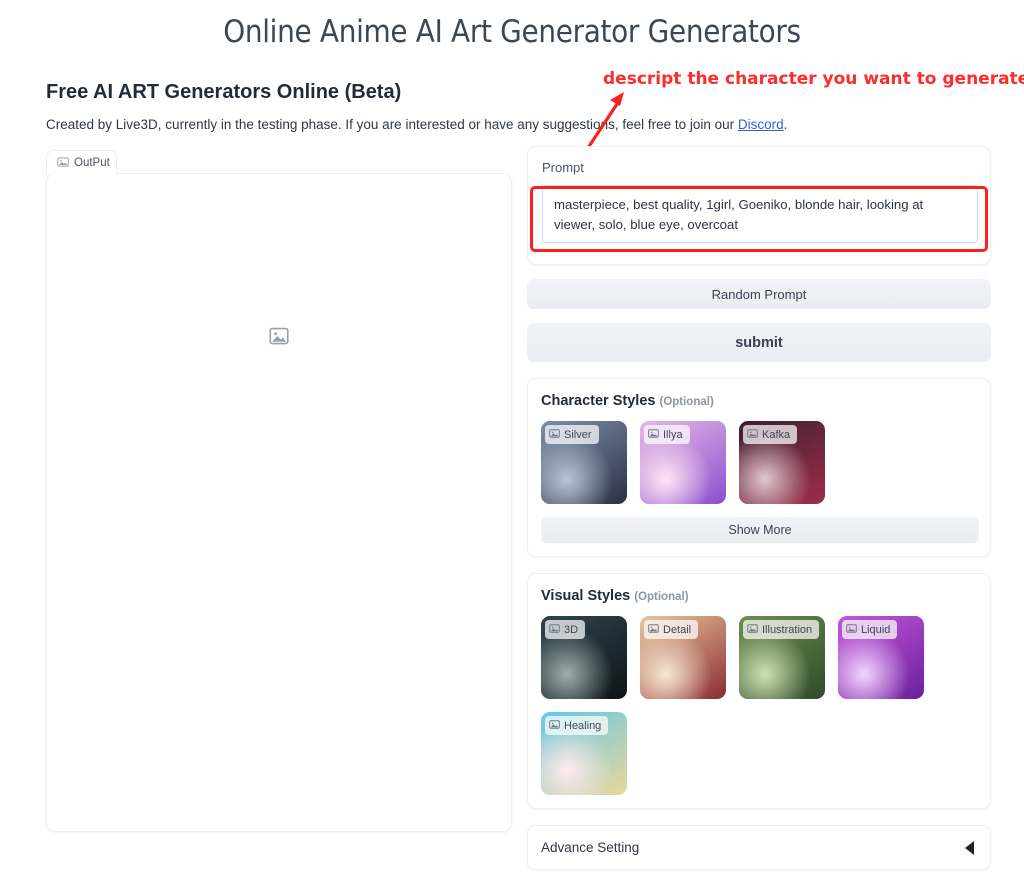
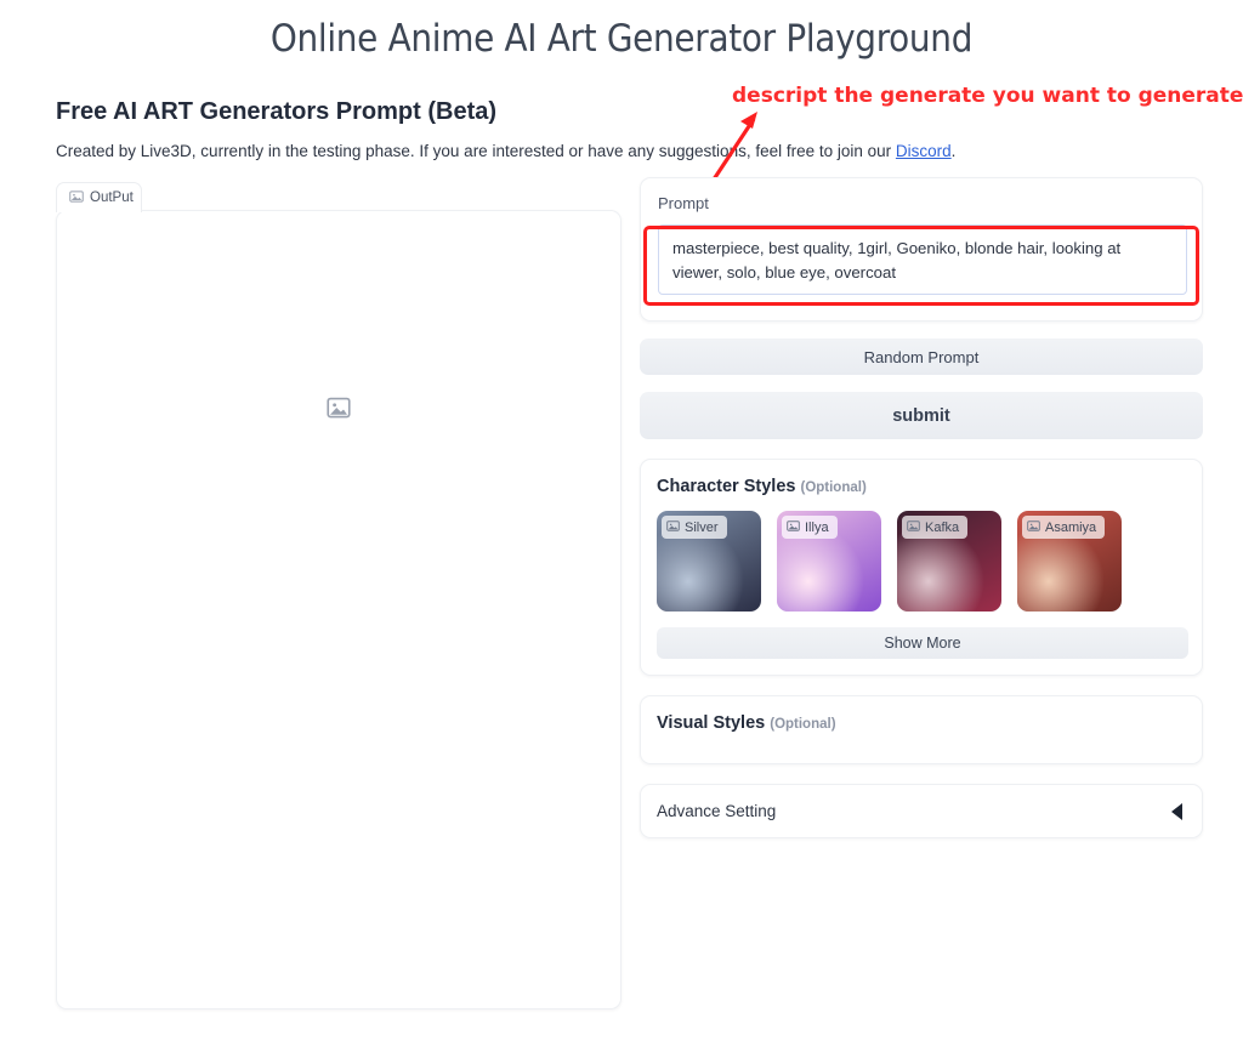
- Online Anime AI Art Generator Generators
+ Online Anime AI Art Generator Playground
- Free AI ART Generators Online (Beta)
+ Free AI ART Generators Prompt (Beta)
  Created by Live3D, currently in the testing phase. If you are interested or have any suggestios, feel free to join our Discord.
- descript the character you want to generate
+ descript the generate you want to generate
  OutPut
  Prompt
  Random Prompt
  submit
  Character Styles (Optional)
  Silver
  Illya
  Kafka
+ Asamiya
  Show More
  Visual Styles (Optional)
- 3D
- Detail
- Illustration
- Liquid
- Healing
  Advance Setting
